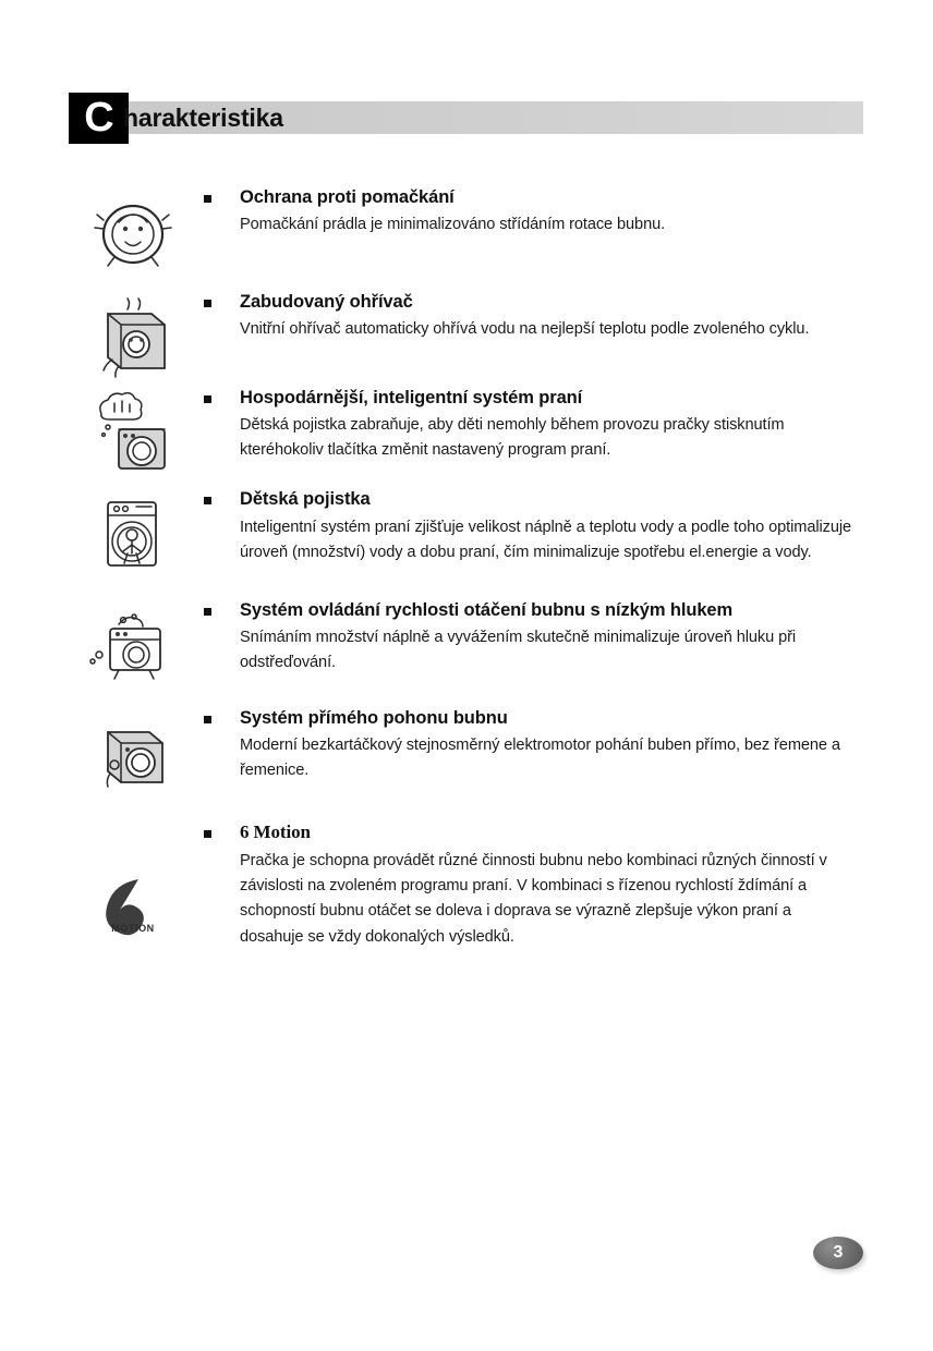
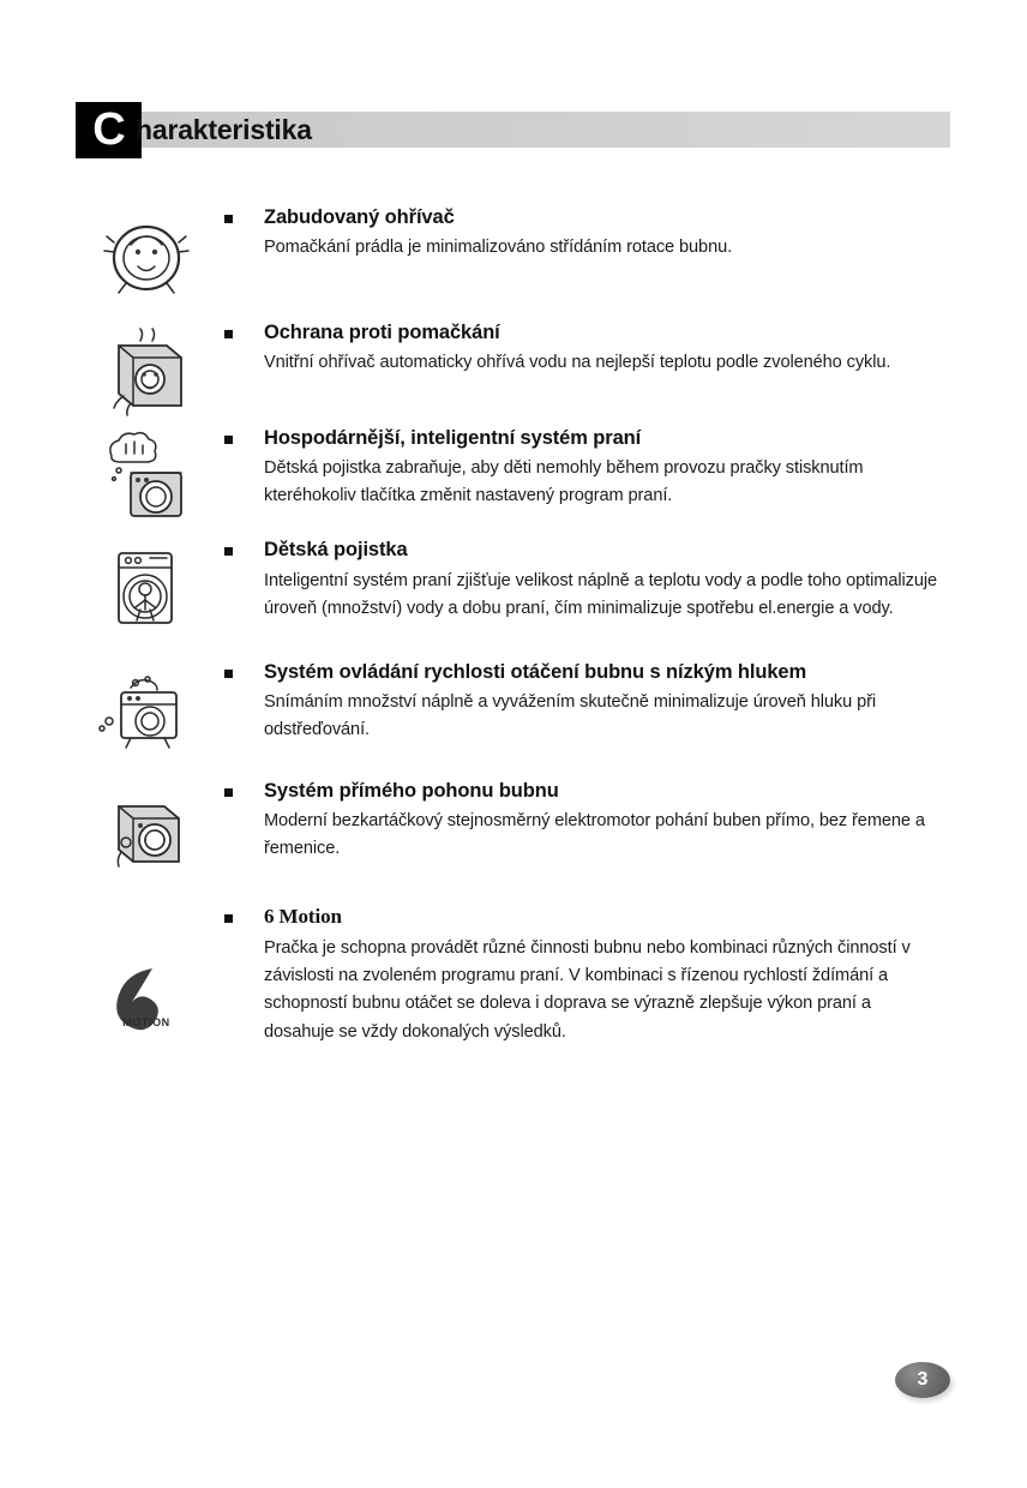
  C
  harakteristika
- Ochrana proti pomačkání
+ Zabudovaný ohřívač
  Pomačkání prádla je minimalizováno střídáním rotace bubnu.
- Zabudovaný ohřívač
+ Ochrana proti pomačkání
  Vnitřní ohřívač automaticky ohřívá vodu na nejlepší teplotu podle zvoleného cyklu.
  Hospodárnější, inteligentní systém praní
  Dětská pojistka zabraňuje, aby děti nemohly během provozu pračky stisknutím kteréhokoliv tlačítka změnit nastavený program praní.
  Dětská pojistka
  Inteligentní systém praní zjišťuje velikost náplně a teplotu vody a podle toho optimalizuje úroveň (množství) vody a dobu praní, čím minimalizuje spotřebu el.energie a vody.
  Systém ovládání rychlosti otáčení bubnu s nízkým hlukem
  Snímáním množství náplně a vyvážením skutečně minimalizuje úroveň hluku při odstřeďování.
  Systém přímého pohonu bubnu
  Moderní bezkartáčkový stejnosměrný elektromotor pohání buben přímo, bez řemene a řemenice.
  MOTION
  6 Motion
  Pračka je schopna provádět různé činnosti bubnu nebo kombinaci různých činností v závislosti na zvoleném programu praní. V kombinaci s řízenou rychlostí ždímání a schopností bubnu otáčet se doleva i doprava se výrazně zlepšuje výkon praní a dosahuje se vždy dokonalých výsledků.
  3
